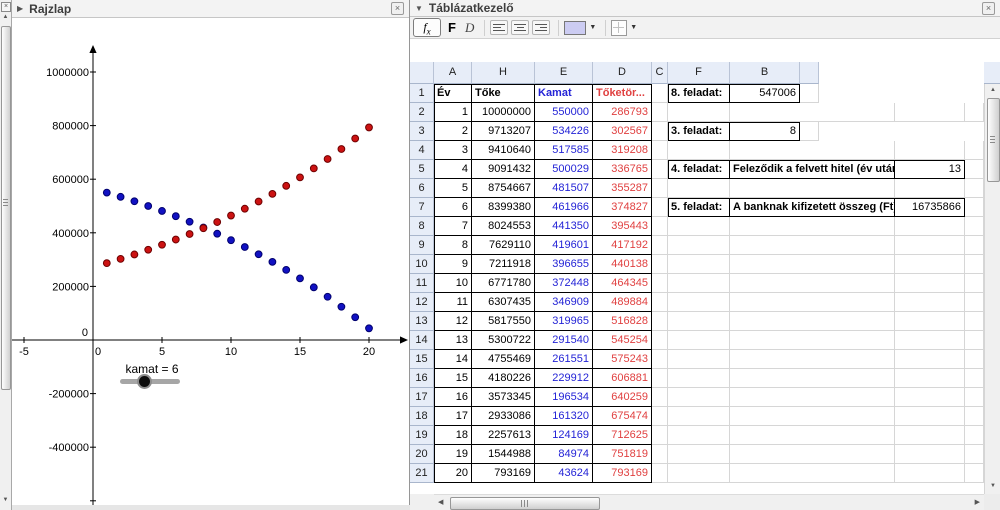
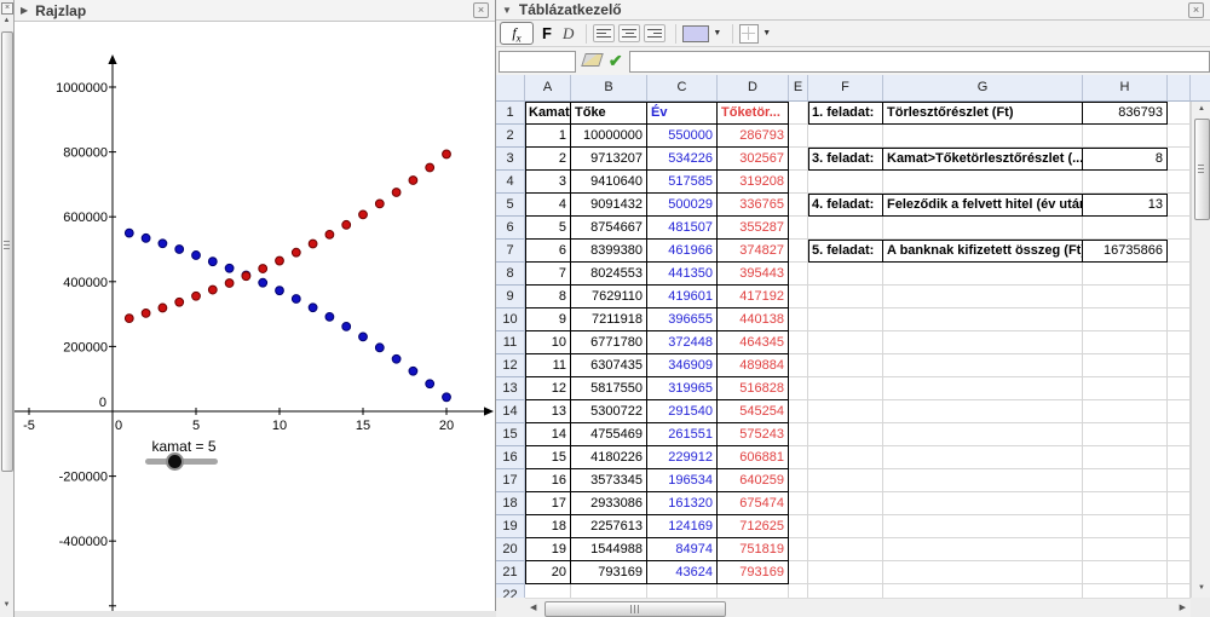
  ▶
  Rajzlap
  ×
  -5
  0
  5
  10
  15
  20
  1000000
  800000
  600000
  400000
  200000
  -200000
  -400000
  0
- kamat = 6
+ kamat = 5
  ▼
  Táblázatkezelő
  ×
  fx
  F
  D
+ ✔
  A
- H
+ B
- E
+ C
  D
- C
+ E
  F
+ G
- B
+ H
  1
- Év
+ Kamat
  Tőke
- Kamat
+ Év
  Tőketör...
- 8. feladat:
+ 1. feladat:
+ Törlesztőrészlet (Ft)
- 547006
+ 836793
  2
  1
  10000000
  550000
  286793
  3
  2
  9713207
  534226
  302567
  3. feladat:
+ Kamat>Tőketörlesztőrészlet (...
  8
  4
  3
  9410640
  517585
  319208
  5
  4
  9091432
  500029
  336765
  4. feladat:
  Feleződik a felvett hitel (év utá
  13
  6
  5
  8754667
  481507
  355287
  7
  6
  8399380
  461966
  374827
  5. feladat:
  A banknak kifizetett összeg (Ft
  16735866
  8
  7
  8024553
  441350
  395443
  9
  8
  7629110
  419601
  417192
  10
  9
  7211918
  396655
  440138
  11
  10
  6771780
  372448
  464345
  12
  11
  6307435
  346909
  489884
  13
  12
  5817550
  319965
  516828
  14
  13
  5300722
  291540
  545254
  15
  14
  4755469
  261551
  575243
  16
  15
  4180226
  229912
  606881
  17
  16
  3573345
  196534
  640259
  18
  17
  2933086
  161320
  675474
  19
  18
  2257613
  124169
  712625
  20
  19
  1544988
  84974
  751819
  21
  20
  793169
  43624
  793169
+ 22
